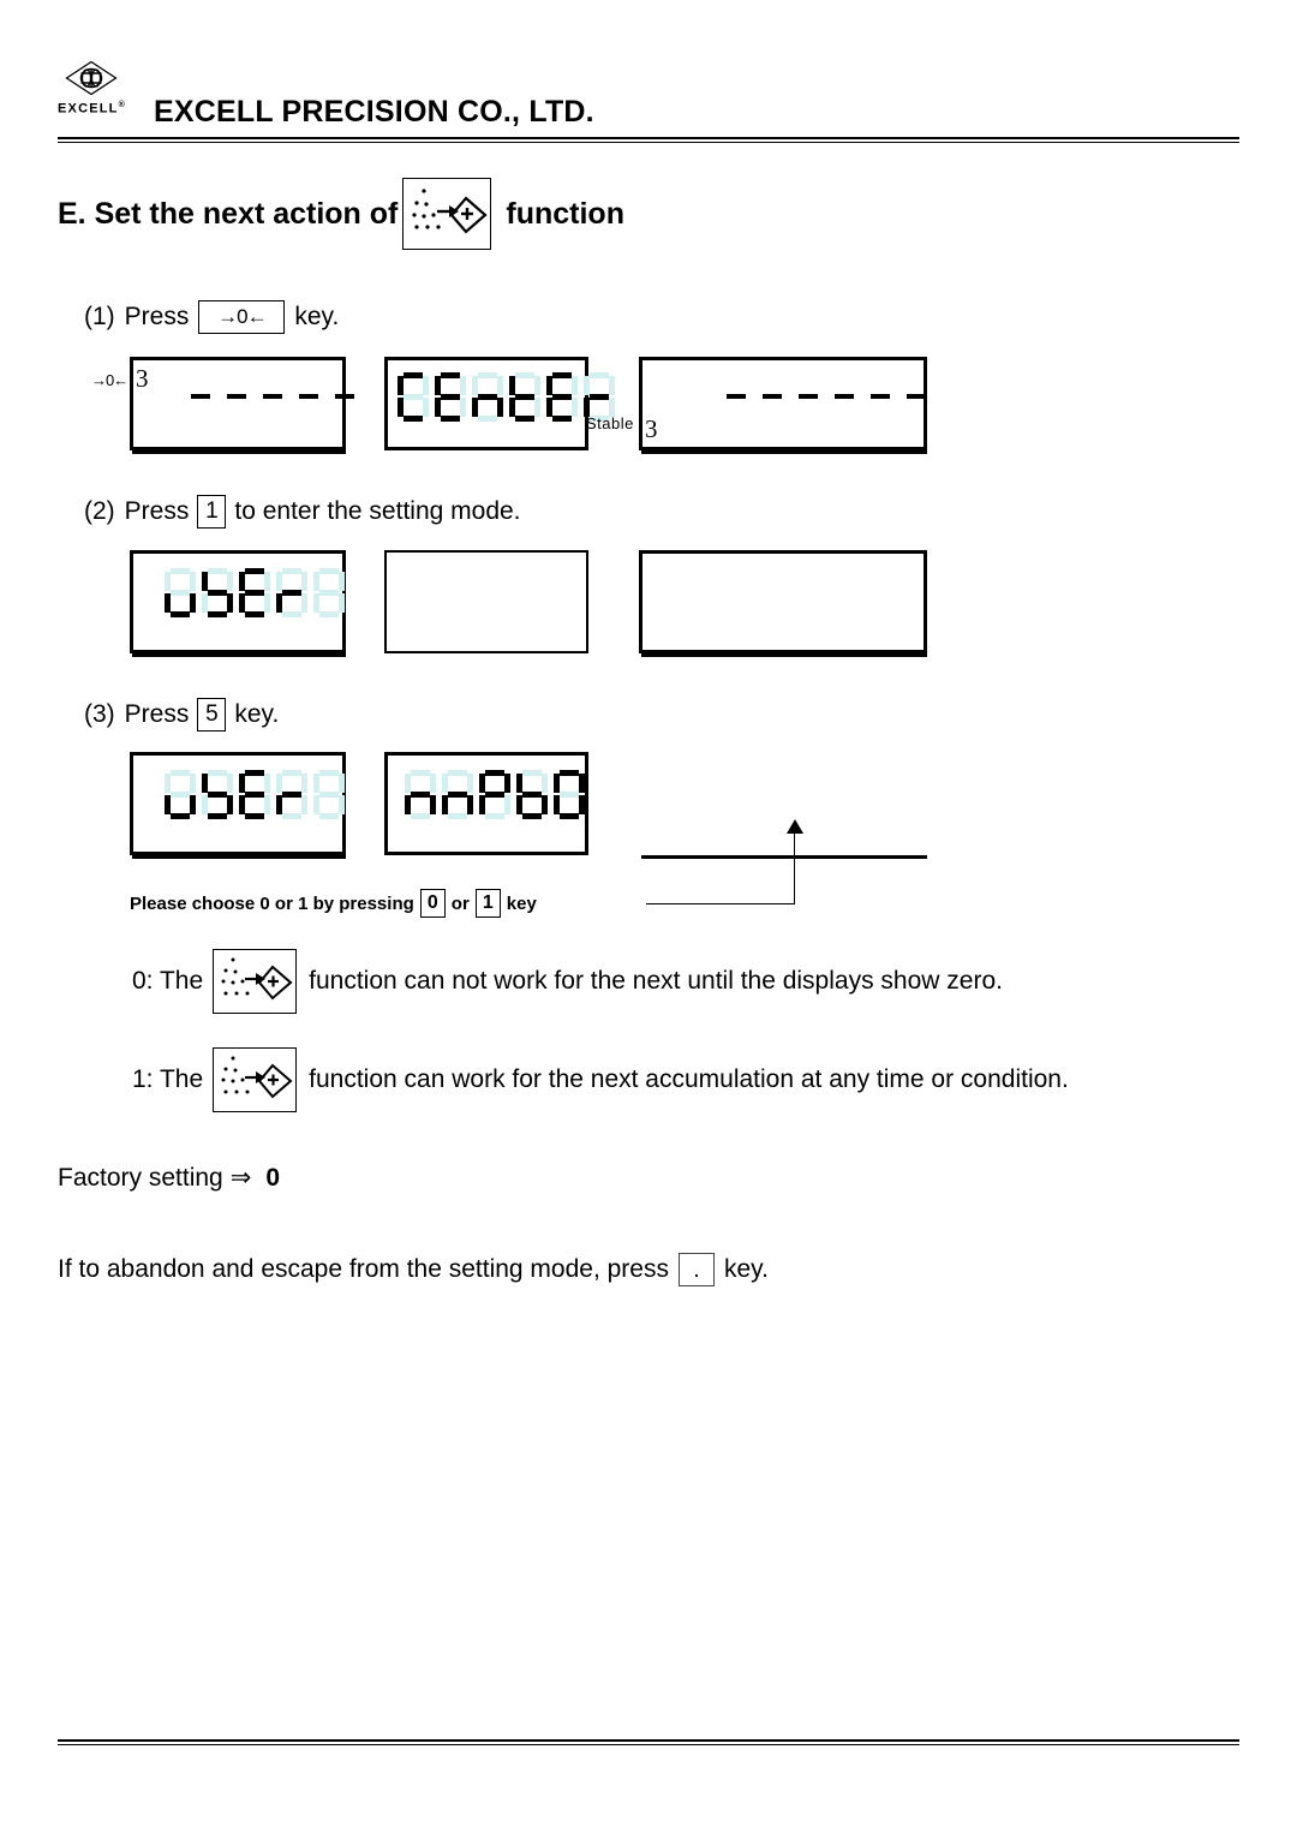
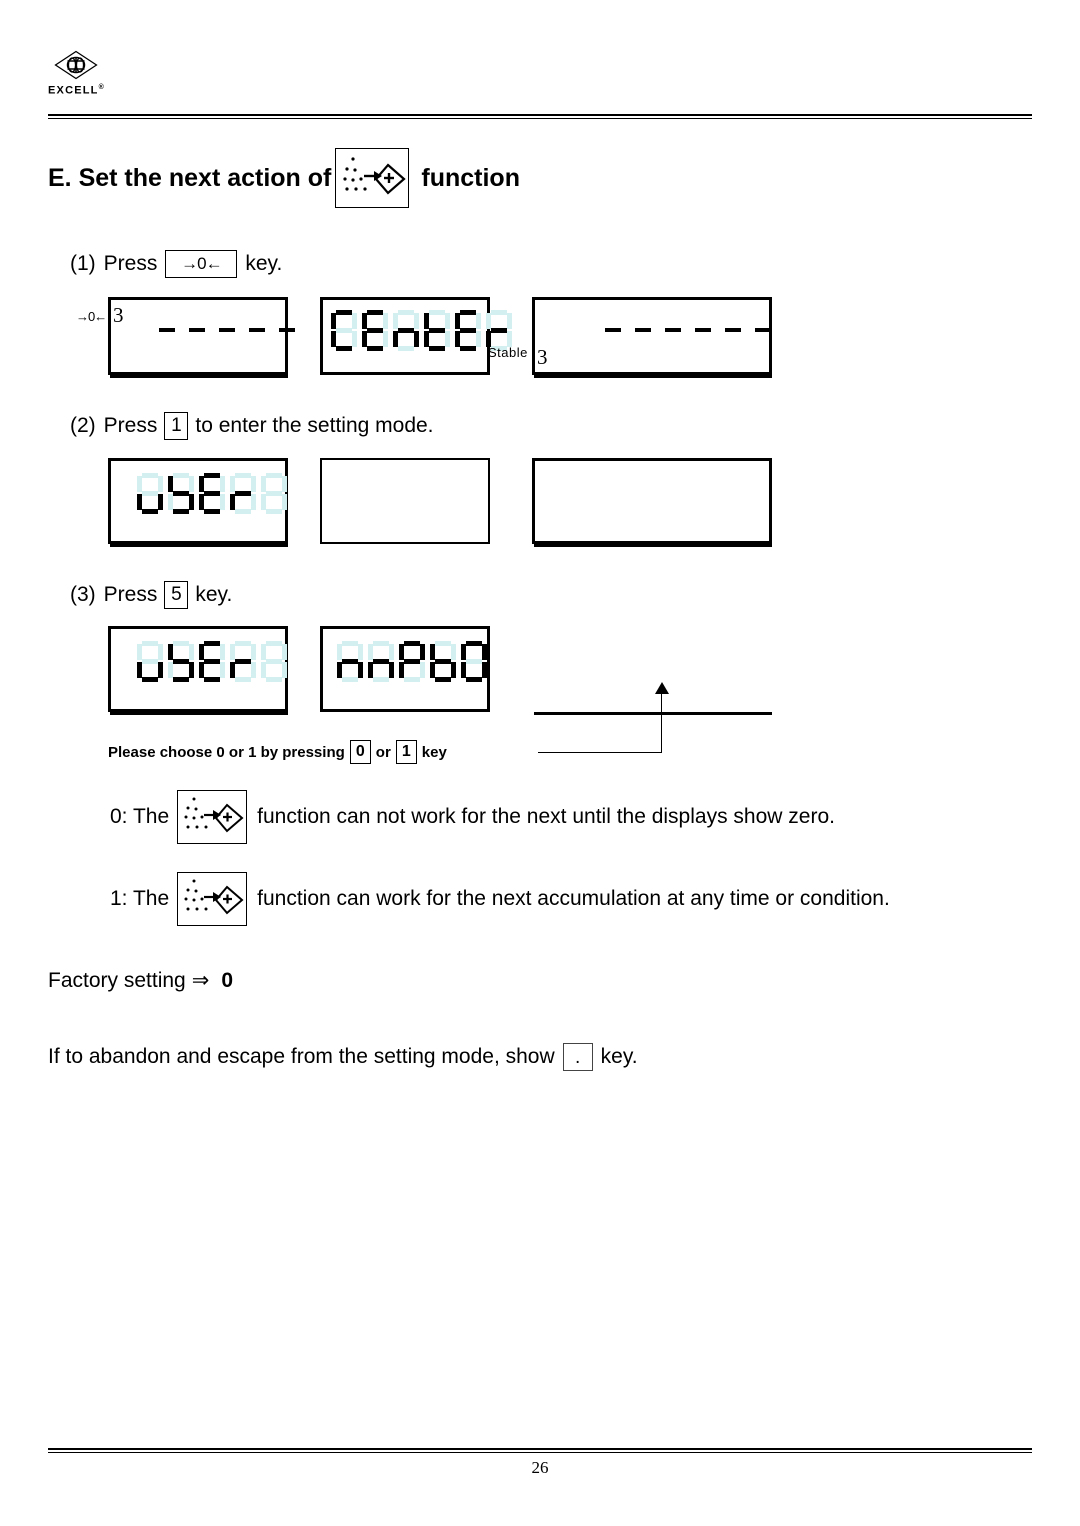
  EXCELL
- EXCELL PRECISION CO., LTD.
  E. Set the next action of
  function
  (1)
  Press
  →0←
  key.
  →0←
  3
  Stable
  3
  (2)
  Press
  1
  to enter the setting mode.
  (3)
  Press
  5
  key.
  Please choose 0 or 1 by pressing
  0
  or
  1
  key
  0: The
  function can not work for the next until the displays show zero.
  1: The
  function can work for the next accumulation at any time or condition.
  Factory setting
  ⇒
  0
- If to abandon and escape from the setting mode, press
+ If to abandon and escape from the setting mode, show
  .
  key.
+ 26
